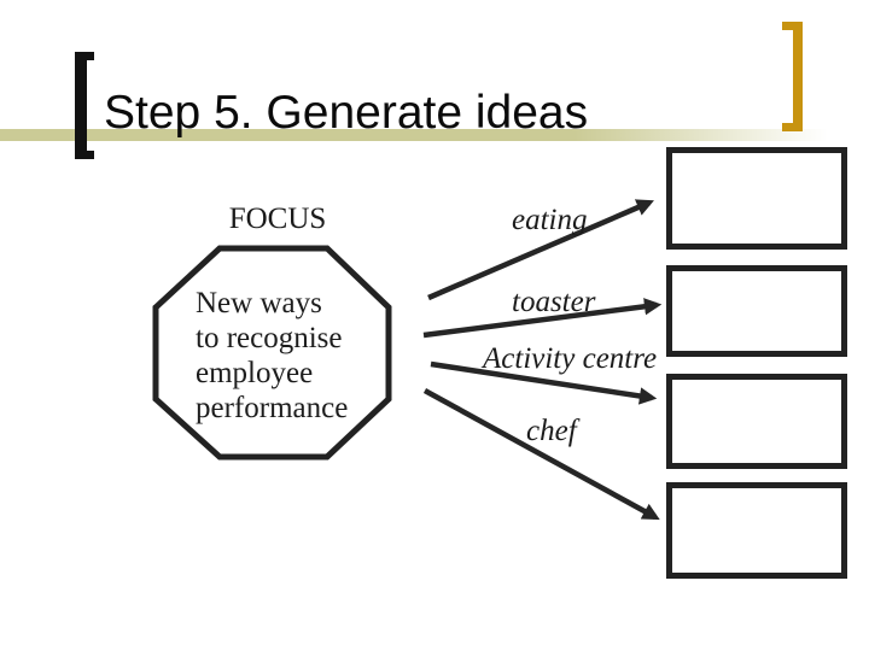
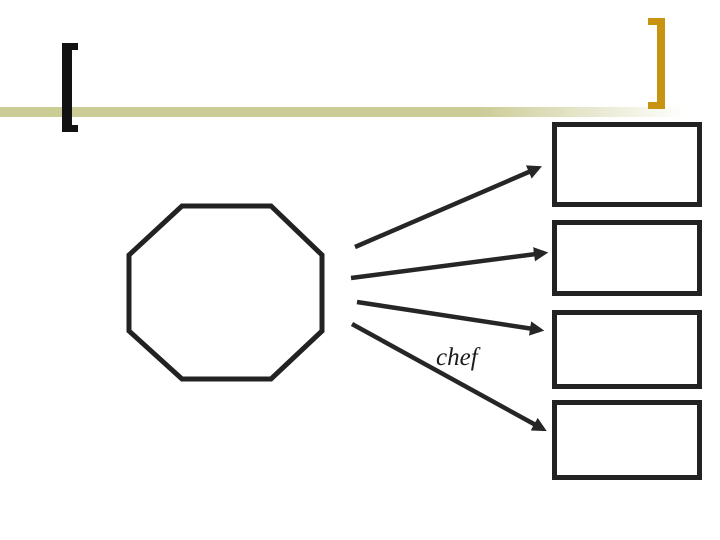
- Step 5. Generate ideas
- FOCUS
- New ways
- to recognise
- employee
- performance
- eating
- toaster
- Activity centre
  chef
